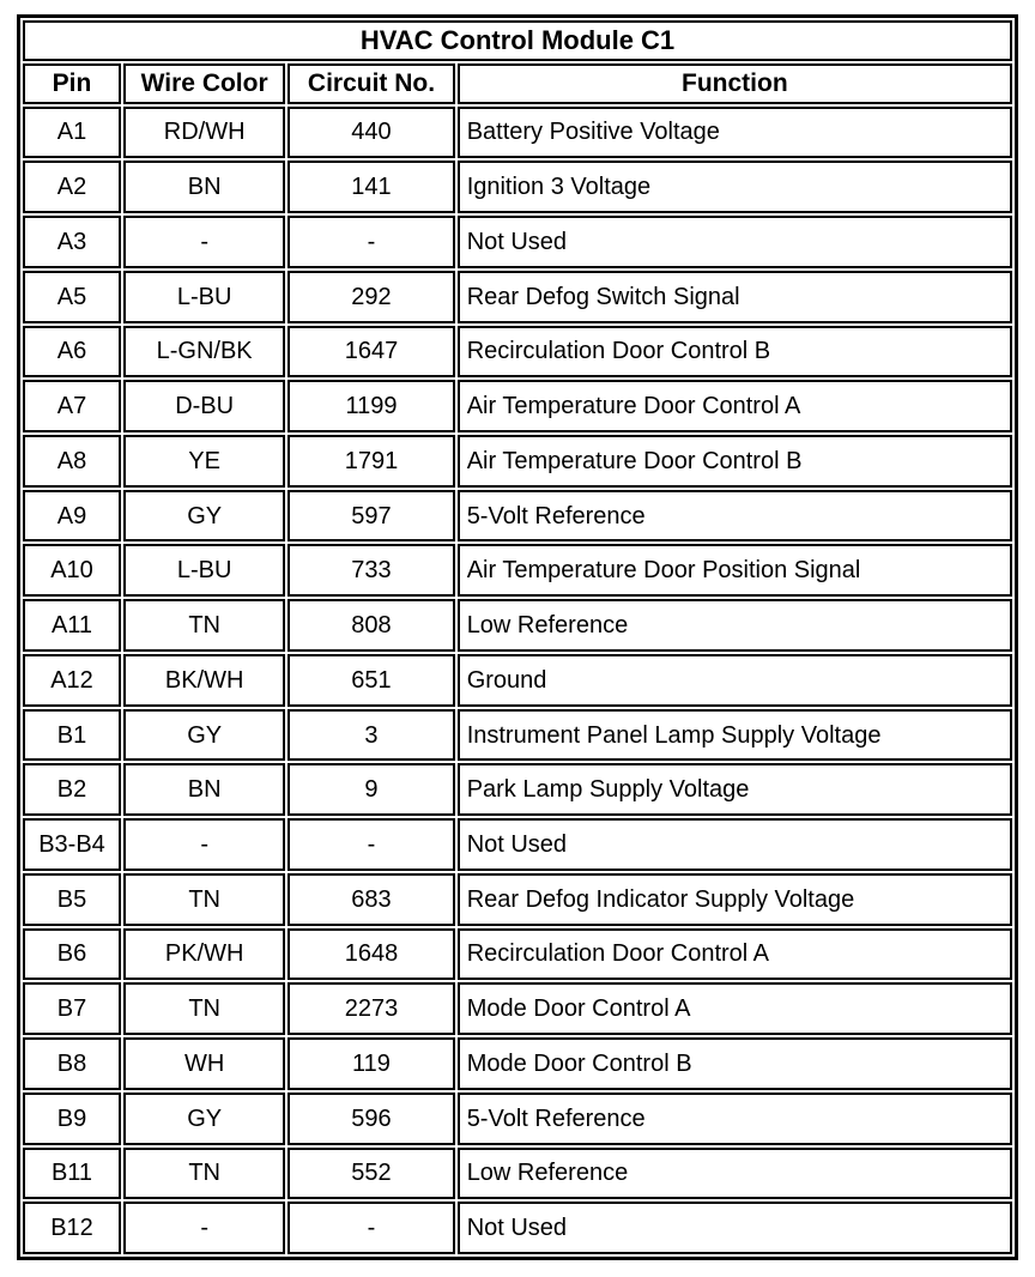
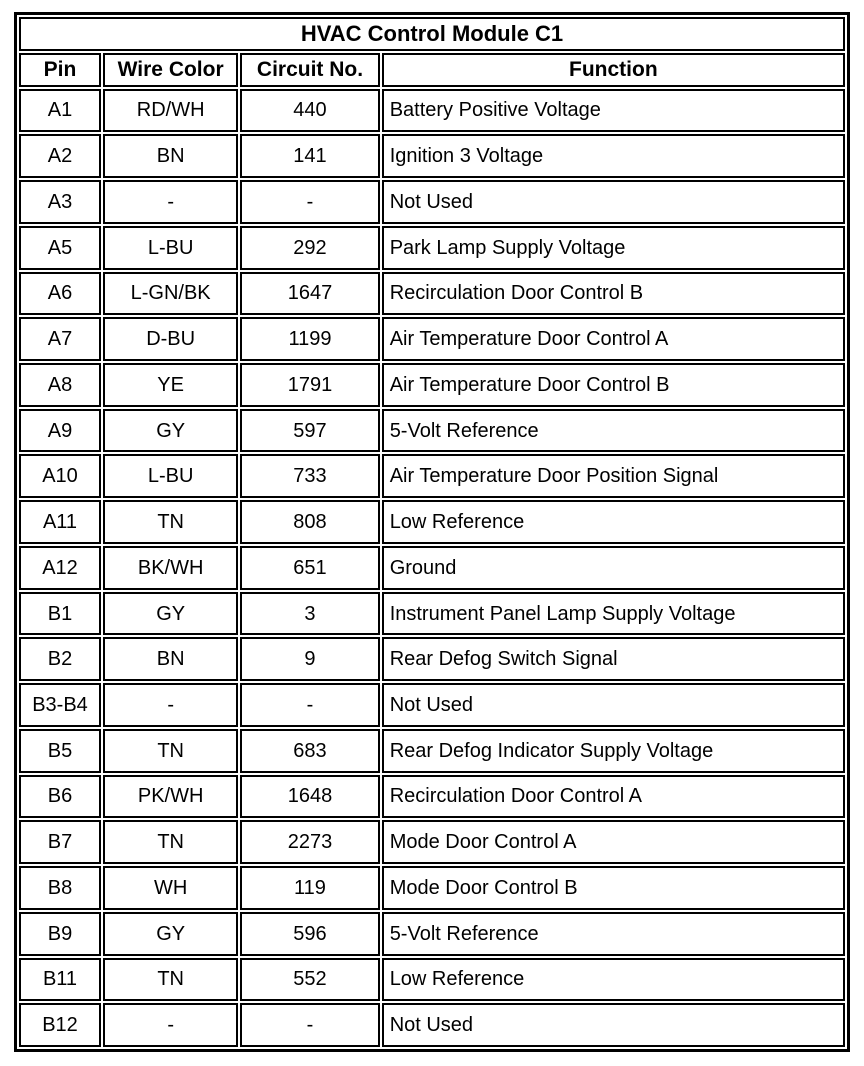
  HVAC Control Module C1
  Pin	Wire Color	Circuit No.	Function
  A1	RD/WH	440	Battery Positive Voltage
  A2	BN	141	Ignition 3 Voltage
  A3	-	-	Not Used
- A5	L-BU	292	Rear Defog Switch Signal
+ A5	L-BU	292	Park Lamp Supply Voltage
  A6	L-GN/BK	1647	Recirculation Door Control B
  A7	D-BU	1199	Air Temperature Door Control A
  A8	YE	1791	Air Temperature Door Control B
  A9	GY	597	5-Volt Reference
  A10	L-BU	733	Air Temperature Door Position Signal
  A11	TN	808	Low Reference
  A12	BK/WH	651	Ground
  B1	GY	3	Instrument Panel Lamp Supply Voltage
- B2	BN	9	Park Lamp Supply Voltage
+ B2	BN	9	Rear Defog Switch Signal
  B3-B4	-	-	Not Used
  B5	TN	683	Rear Defog Indicator Supply Voltage
  B6	PK/WH	1648	Recirculation Door Control A
  B7	TN	2273	Mode Door Control A
  B8	WH	119	Mode Door Control B
  B9	GY	596	5-Volt Reference
  B11	TN	552	Low Reference
  B12	-	-	Not Used
